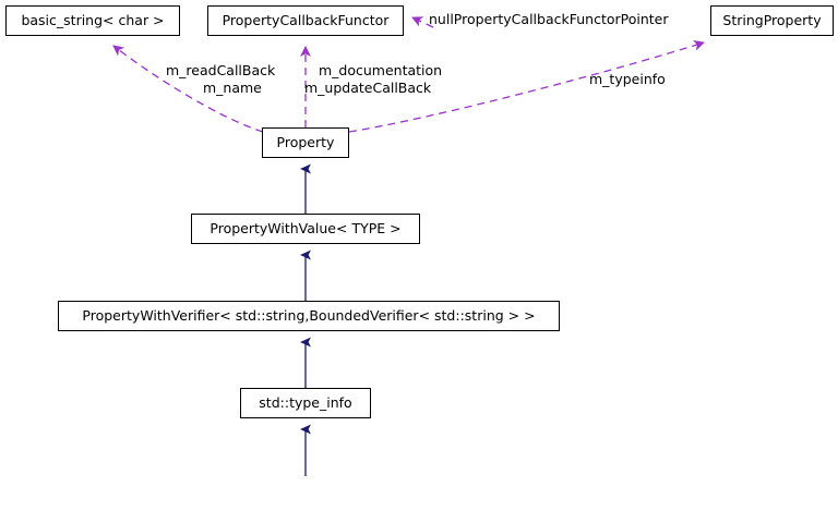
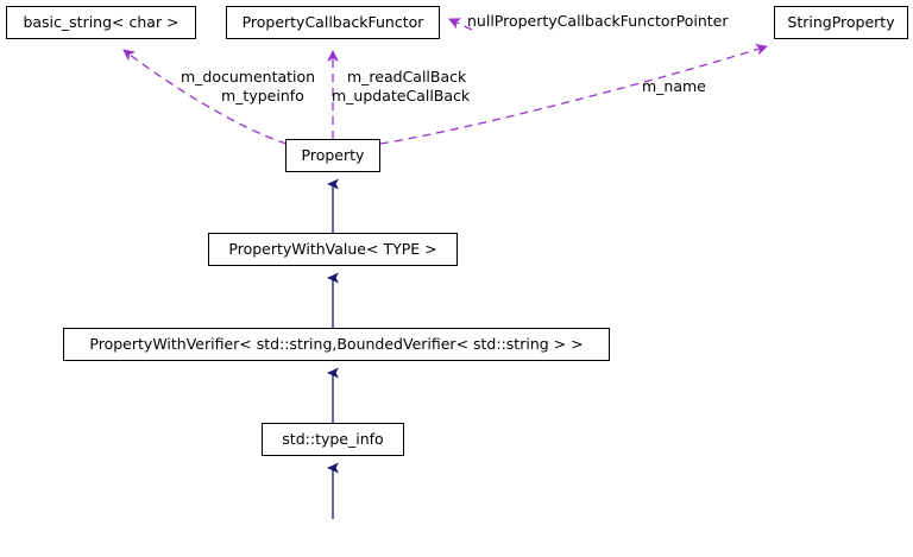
  basic_string< char >
  PropertyCallbackFunctor
  StringProperty
  Property
  PropertyWithValue< TYPE >
  PropertyWithVerifier< std::string,BoundedVerifier< std::string > >
  std::type_info
- m_readCallBack
+ m_documentation
- m_name
+ m_typeinfo
- m_documentation
+ m_readCallBack
  m_updateCallBack
  nullPropertyCallbackFunctorPointer
- m_typeinfo
+ m_name
